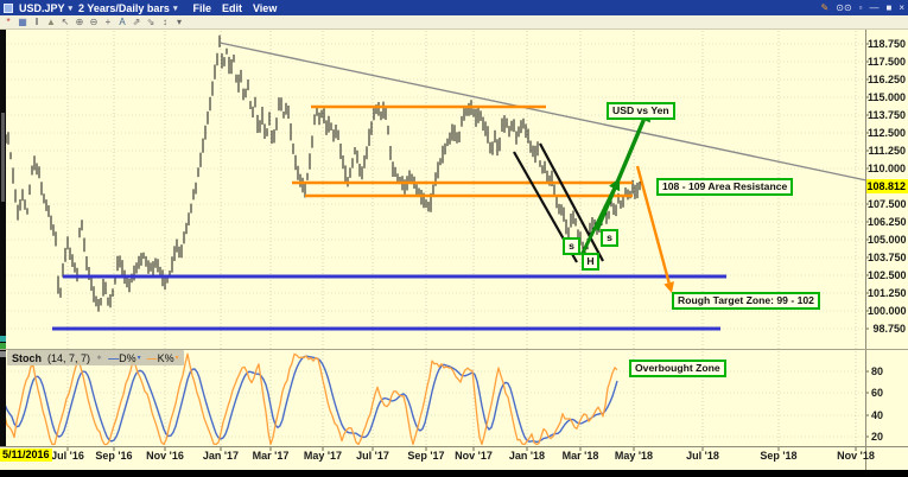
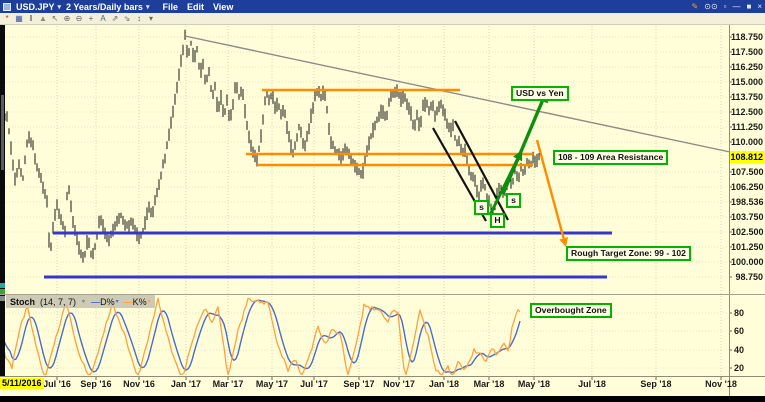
  USD.JPY
  2 Years/Daily bars
  File
  Edit
  View
  ✎
  ⊙⊙
  ▫
  —
  ■
  ×
  *
  ▦
  ‖
  ▲
  ↖
  ⊕
  ⊖
  +
  A
  ⇗
  ⇘
  ↕
  ▾
  118.750
  117.500
  116.250
  115.000
  113.750
  112.500
  111.250
  110.000
  107.500
  106.250
- 105.000
+ 198.536
  103.750
  102.500
  101.250
  100.000
  98.750
  80
  60
  40
  20
  Jul '16
  Sep '16
  Nov '16
  Jan '17
  Mar '17
  May '17
  Jul '17
  Sep '17
  Nov '17
  Jan '18
  Mar '18
  May '18
  Jul '18
  Sep '18
  Nov '18
  108.812
  5/11/2016
  USD vs Yen
  108 - 109 Area Resistance
  Rough Target Zone: 99 - 102
  Overbought Zone
  s
  H
  s
  Stoch
  (14, 7, 7)
  —
  D%
  —
  K%
